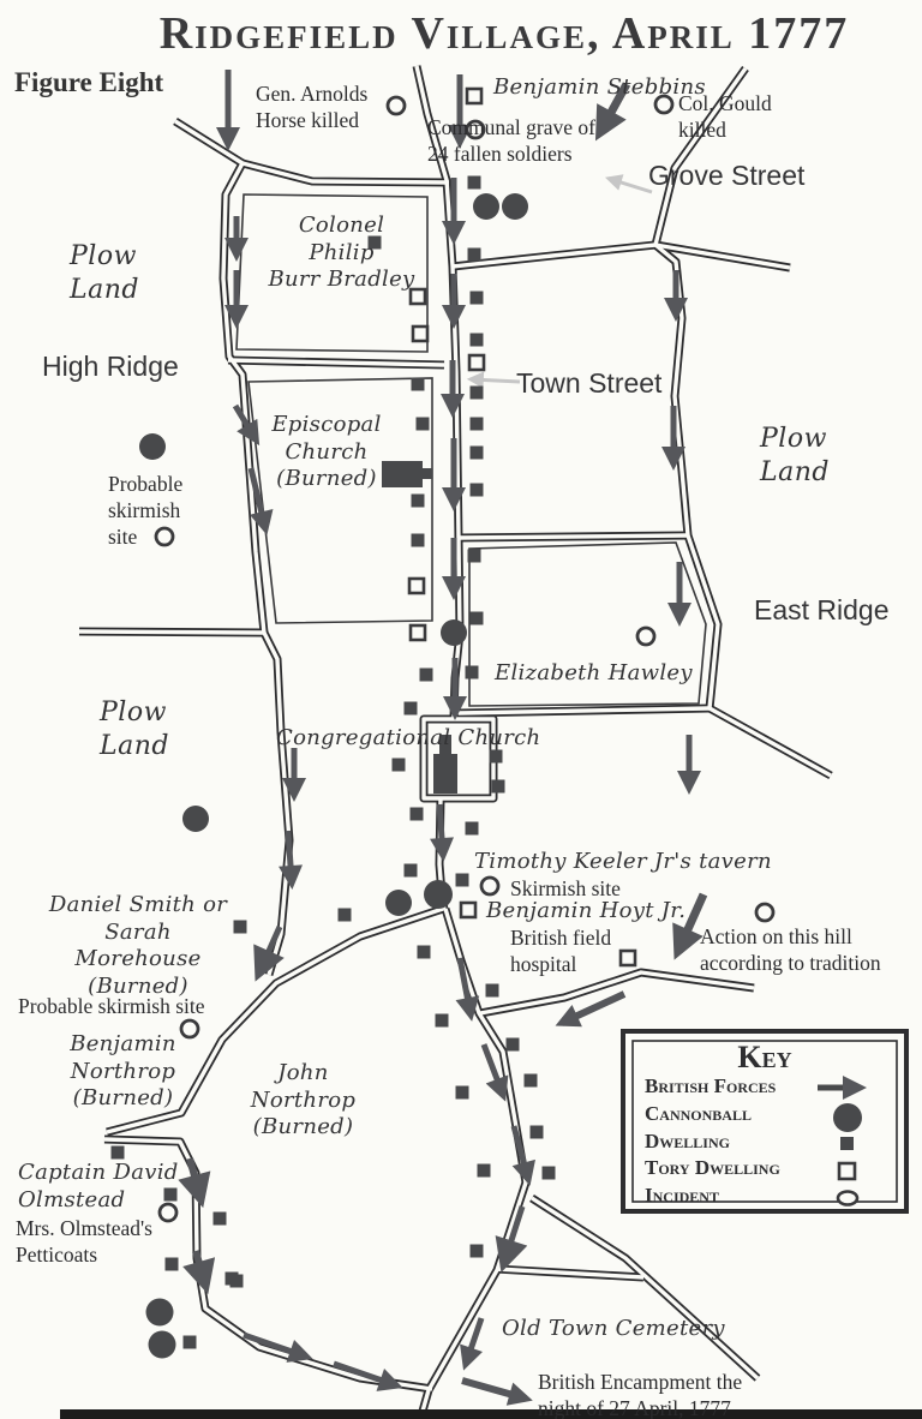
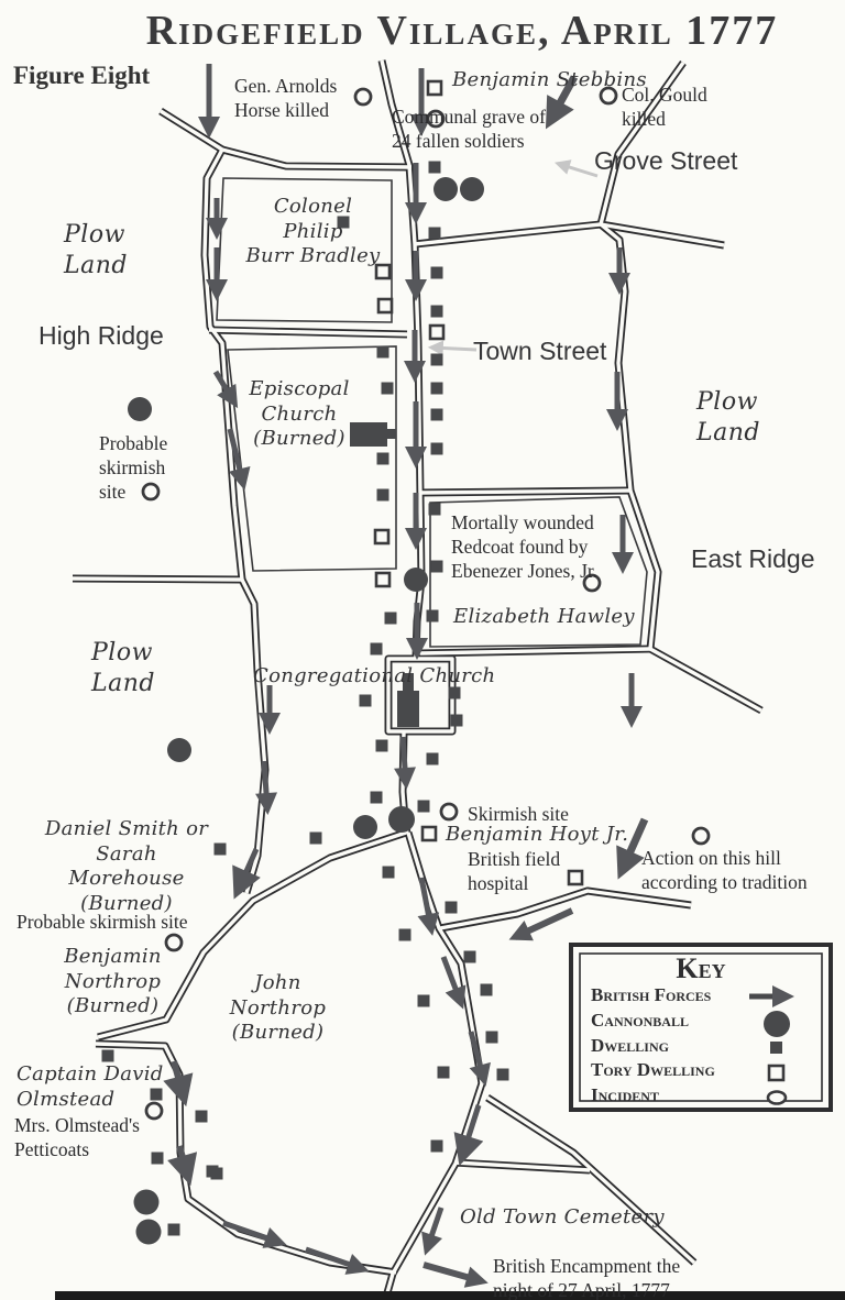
  Ridgefield Village, April 1777
  Figure Eight
  Gen. Arnolds
  Horse killed
  Benjamin Stebbins
  Communal grave of
  24 fallen soldiers
  Col. Gould
  killed
  Grove Street
  Plow
  Land
  Colonel Philip
  Burr Bradley
  High Ridge
  Town Street
  Episcopal
  Church
  (Burned)
  Plow
  Land
  Probable
  skirmish
  site
+ Mortally wounded
+ Redcoat found by
+ Ebenezer Jones, Jr.
  East Ridge
  Elizabeth Hawley
  Plow
  Land
  Congregational Church
- Timothy Keeler Jr's tavern
  Skirmish site
  Benjamin Hoyt Jr.
  British field
  hospital
  Action on this hill
  according to tradition
  Daniel Smith or
  Sarah Morehouse
  (Burned)
  Probable skirmish site
  Benjamin
  Northrop
  (Burned)
  John Northrop
  (Burned)
  Captain David
  Olmstead
  Mrs. Olmstead's
  Petticoats
  Old Town Cemetery
  British Encampment the
  night of 27 April, 1777
  Key
  British Forces
  Cannonball
  Dwelling
  Tory Dwelling
  Incident
